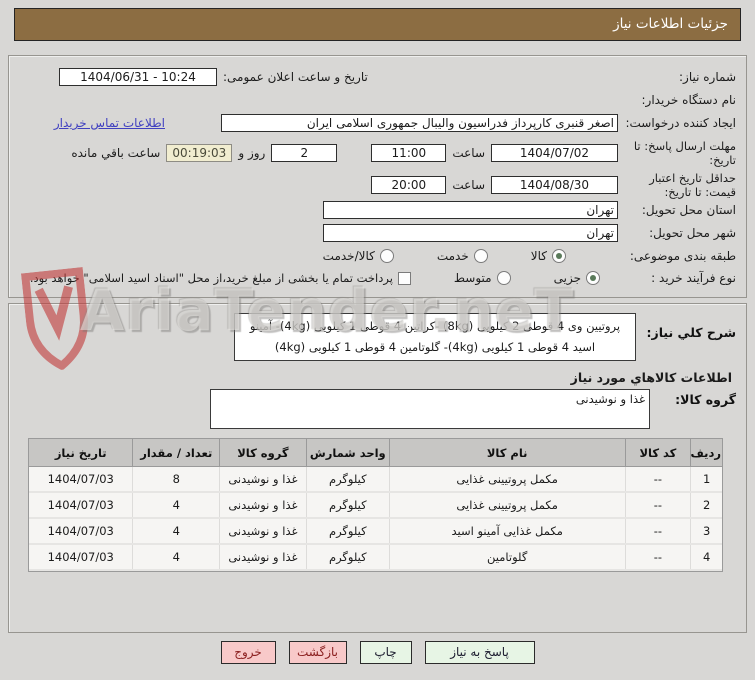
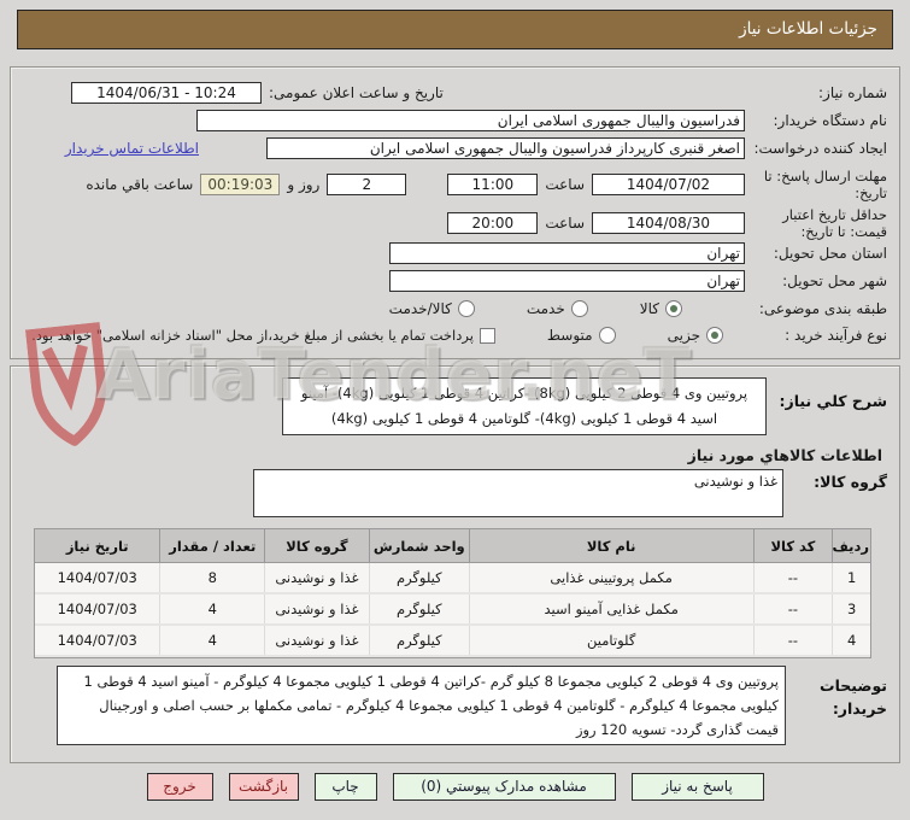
  جزئیات اطلاعات نیاز
  شماره نیاز:
  تاریخ و ساعت اعلان عمومی:
  1404/06/31 - 10:24
  نام دستگاه خریدار:
+ فدراسیون والیبال جمهوری اسلامی ایران
  ایجاد کننده درخواست:
  اصغر قنبری کارپرداز فدراسیون والیبال جمهوری اسلامی ایران
  اطلاعات تماس خریدار
  مهلت ارسال پاسخ: تا تاریخ:
  1404/07/02
  ساعت
  11:00
  2
  روز و
  00:19:03
  ساعت باقي مانده
  حداقل تاریخ اعتبار قیمت: تا تاریخ:
  1404/08/30
  ساعت
  20:00
  استان محل تحویل:
  تهران
  شهر محل تحویل:
  تهران
  طبقه بندی موضوعی:
  کالا
  خدمت
  کالا/خدمت
  نوع فرآیند خرید :
  جزیی
  متوسط
- پرداخت تمام یا بخشی از مبلغ خرید،از محل "اسناد اسید اسلامی" خواهد بود.
+ پرداخت تمام یا بخشی از مبلغ خرید،از محل "اسناد خزانه اسلامی" خواهد بود.
  شرح کلي نیاز:
  پروتیین وی 4 قوطی 2 کیلویی (8kg) -کراتین 4 قوطی 1 کیلویی (4kg)- آمینو اسید 4 قوطی 1 کیلویی (4kg)- گلوتامین 4 قوطی 1 کیلویی (4kg)
  اطلاعات کالاهاي مورد نیاز
  گروه کالا:
  غذا و نوشیدنی
  ردیف	کد کالا	نام کالا	واحد شمارش	گروه کالا	تعداد / مقدار	تاریخ نیاز
  1	--	مکمل پروتیینی غذایی	کیلوگرم	غذا و نوشیدنی	8	1404/07/03
- 2	--	مکمل پروتیینی غذایی	کیلوگرم	غذا و نوشیدنی	4	1404/07/03
  3	--	مکمل غذایی آمینو اسید	کیلوگرم	غذا و نوشیدنی	4	1404/07/03
  4	--	گلوتامین	کیلوگرم	غذا و نوشیدنی	4	1404/07/03
+ توضیحات خریدار:
+ پروتیین وی 4 قوطی 2 کیلویی مجموعا 8 کیلو گرم -کراتین 4 قوطی 1 کیلویی مجموعا 4 کیلوگرم - آمینو اسید 4 قوطی 1 کیلویی مجموعا 4 کیلوگرم - گلوتامین 4 قوطی 1 کیلویی مجموعا 4 کیلوگرم - تمامی مکملها بر حسب اصلی و اورجینال قیمت گذاری گردد- تسویه 120 روز
  AriaTender.neT
  پاسخ به نیاز
+ مشاهده مدارک پیوستي (0)
  چاپ
  بازگشت
  خروج
